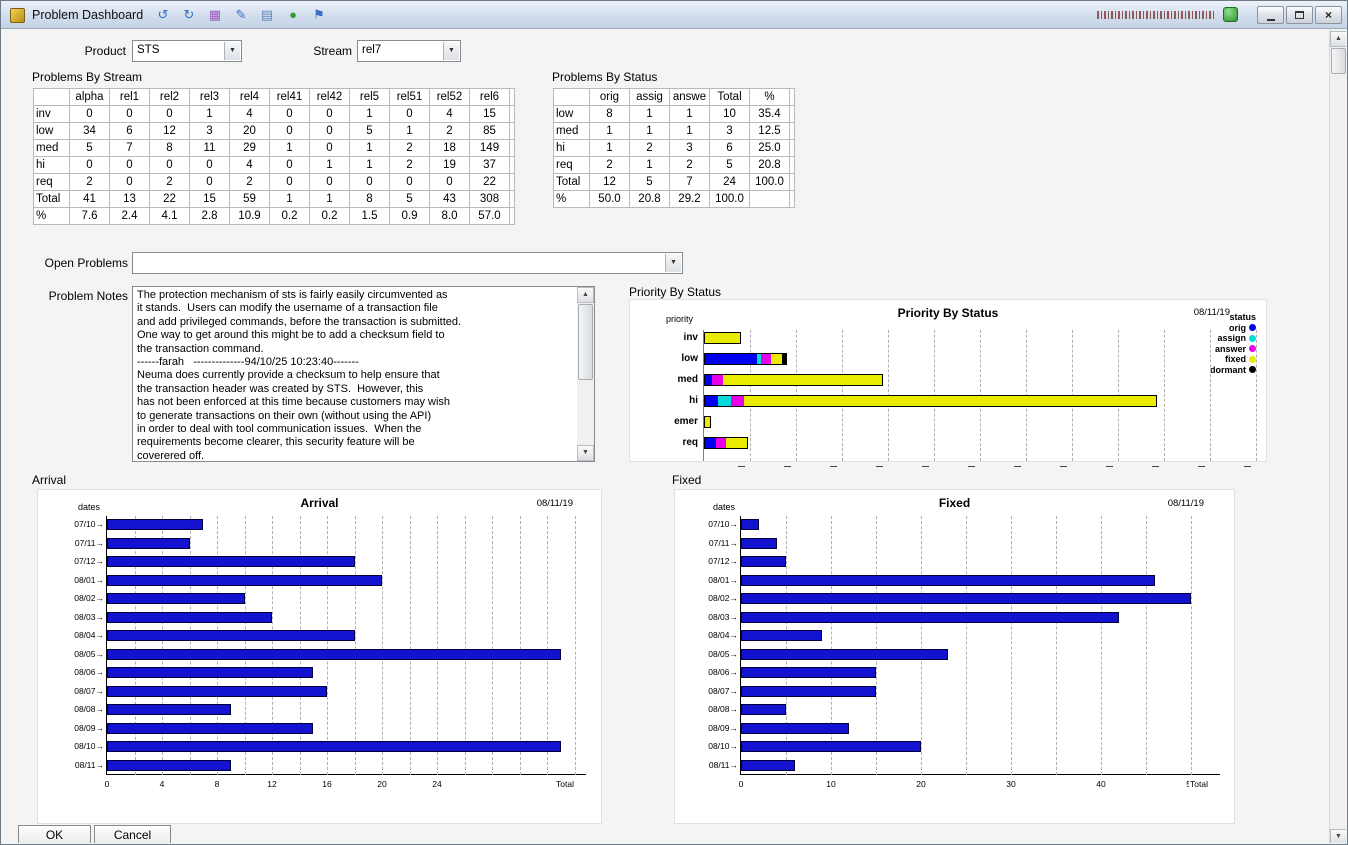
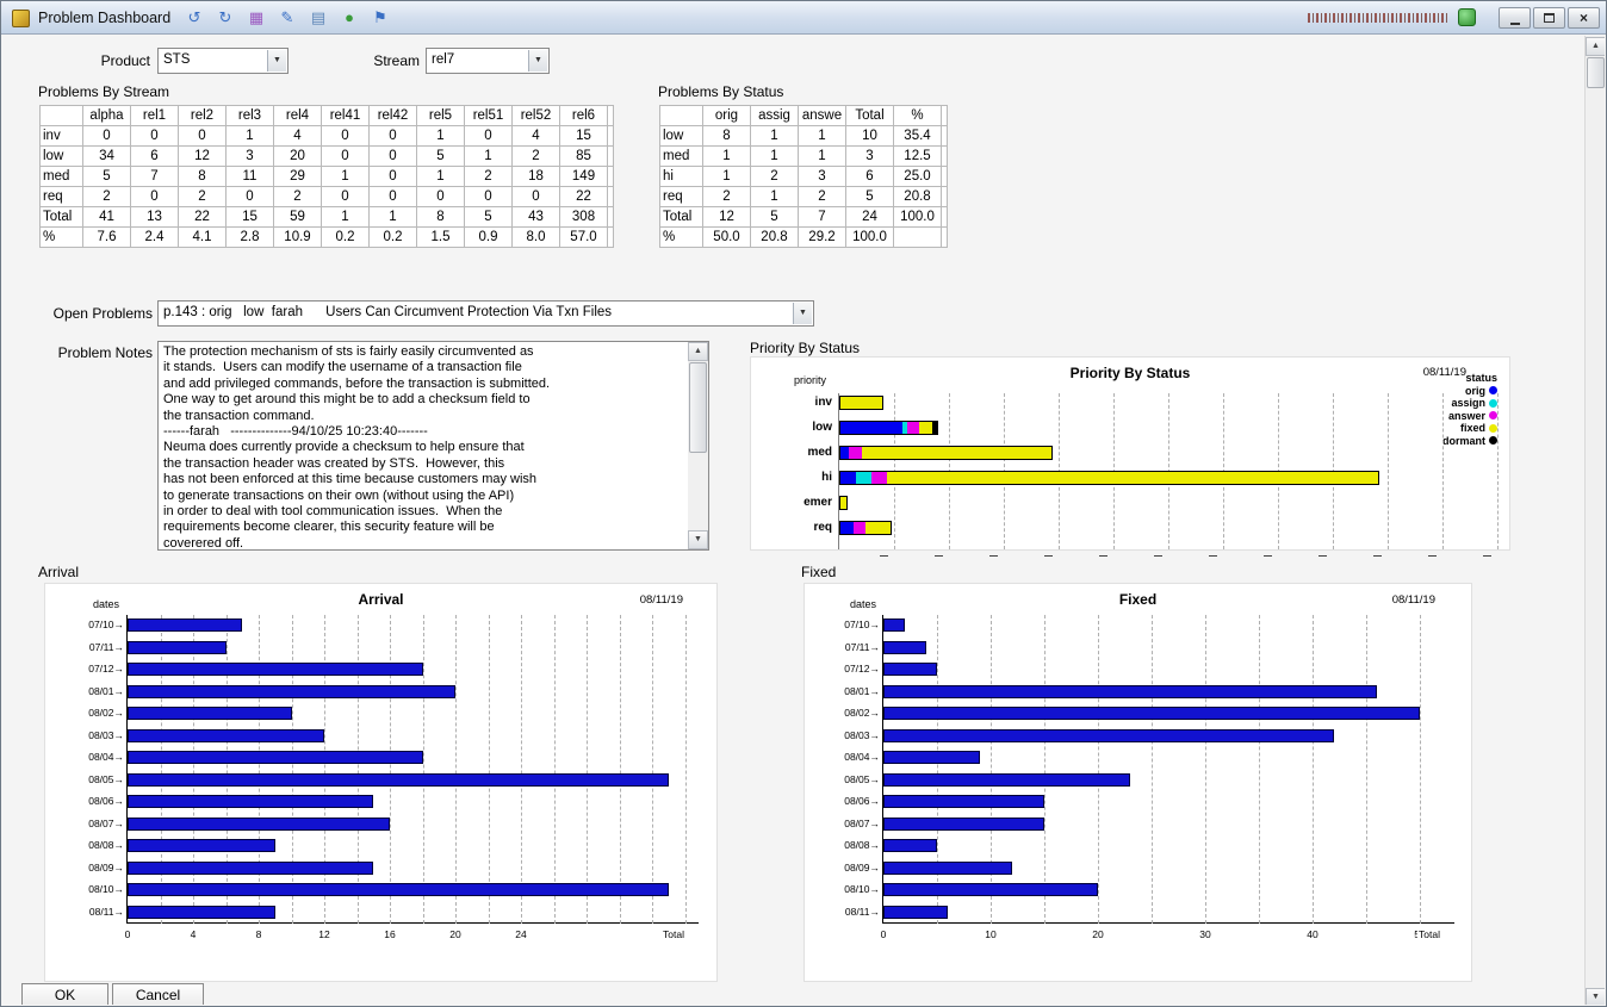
  Problem Dashboard
  ↺
  ↻
  ▦
  ✎
  ▤
  ●
  ⚑
  ×
  Product
  STS
  Stream
  rel7
  Problems By Stream
  	alpha	rel1	rel2	rel3	rel4	rel41	rel42	rel5	rel51	rel52	rel6
  inv	0	0	0	1	4	0	0	1	0	4	15
  low	34	6	12	3	20	0	0	5	1	2	85
  med	5	7	8	11	29	1	0	1	2	18	149
- hi	0	0	0	0	4	0	1	1	2	19	37
  req	2	0	2	0	2	0	0	0	0	0	22
  Total	41	13	22	15	59	1	1	8	5	43	308
  %	7.6	2.4	4.1	2.8	10.9	0.2	0.2	1.5	0.9	8.0	57.0
  Problems By Status
  	orig	assig	answe	Total	%
  low	8	1	1	10	35.4
  med	1	1	1	3	12.5
  hi	1	2	3	6	25.0
  req	2	1	2	5	20.8
  Total	12	5	7	24	100.0
  %	50.0	20.8	29.2	100.0
  Open Problems
+ p.143 : orig low farah Users Can Circumvent Protection Via Txn Files
  Problem Notes
  The protection mechanism of sts is fairly easily circumvented as
  it stands. Users can modify the username of a transaction file
  and add privileged commands, before the transaction is submitted.
  One way to get around this might be to add a checksum field to
  the transaction command.
  ------farah --------------94/10/25 10:23:40-------
  Neuma does currently provide a checksum to help ensure that
  the transaction header was created by STS. However, this
  has not been enforced at this time because customers may wish
  to generate transactions on their own (without using the API)
  in order to deal with tool communication issues. When the
  requirements become clearer, this security feature will be
  coverered off.
  Priority By Status
  Priority By Status
  08/11/19
  priority
  status
  orig
  assign
  answer
  fixed
  dormant
  inv
  low
  med
  hi
  emer
  req
  Arrival
  Arrival
  08/11/19
  dates
  07/10→
  07/11→
  07/12→
  08/01→
  08/02→
  08/03→
  08/04→
  08/05→
  08/06→
  08/07→
  08/08→
  08/09→
  08/10→
  08/11→
  0
  4
  8
  12
  16
  20
  24
  Total
  Fixed
  Fixed
  08/11/19
  dates
  07/10→
  07/11→
  07/12→
  08/01→
  08/02→
  08/03→
  08/04→
  08/05→
  08/06→
  08/07→
  08/08→
  08/09→
  08/10→
  08/11→
  0
  10
  20
  30
  40
  Total
  OK
  Cancel
